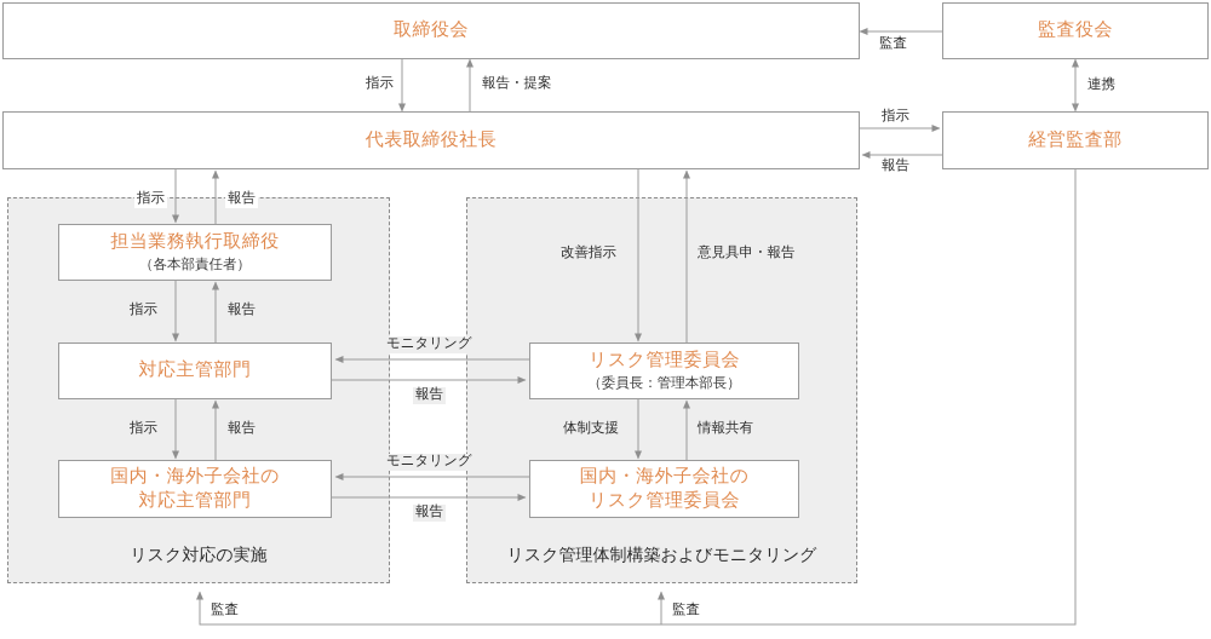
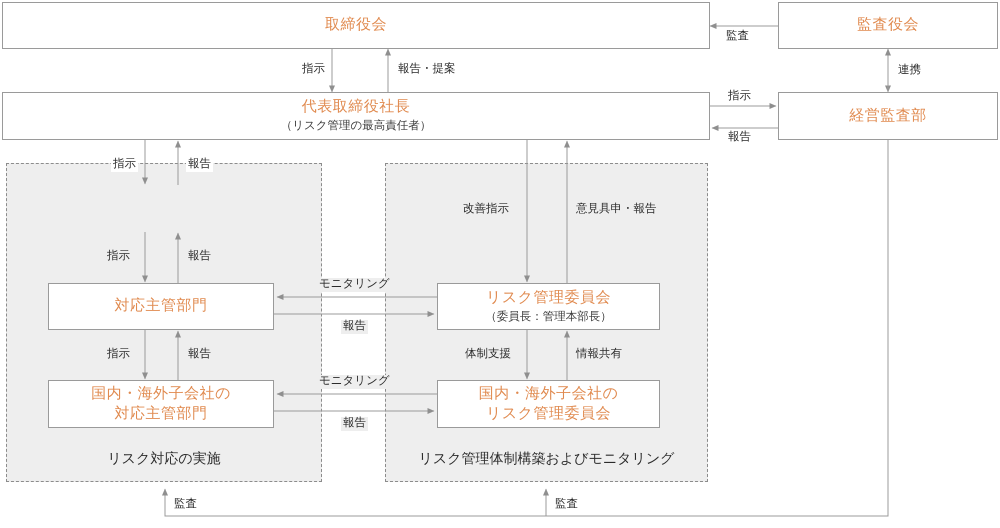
  取締役会
  監査役会
  代表取締役社長
+ （リスク管理の最高責任者）
  経営監査部
- 担当業務執行取締役
- （各本部責任者）
  対応主管部門
  国内・海外子会社の
  対応主管部門
  リスク管理委員会
  （委員長：管理本部長）
  国内・海外子会社の
  リスク管理委員会
  リスク対応の実施
  リスク管理体制構築およびモニタリング
  監査
  指示
  報告・提案
  連携
  指示
  報告
  指示
  報告
  指示
  報告
  指示
  報告
  改善指示
  意見具申・報告
  体制支援
  情報共有
  モニタリング
  報告
  モニタリング
  報告
  監査
  監査
